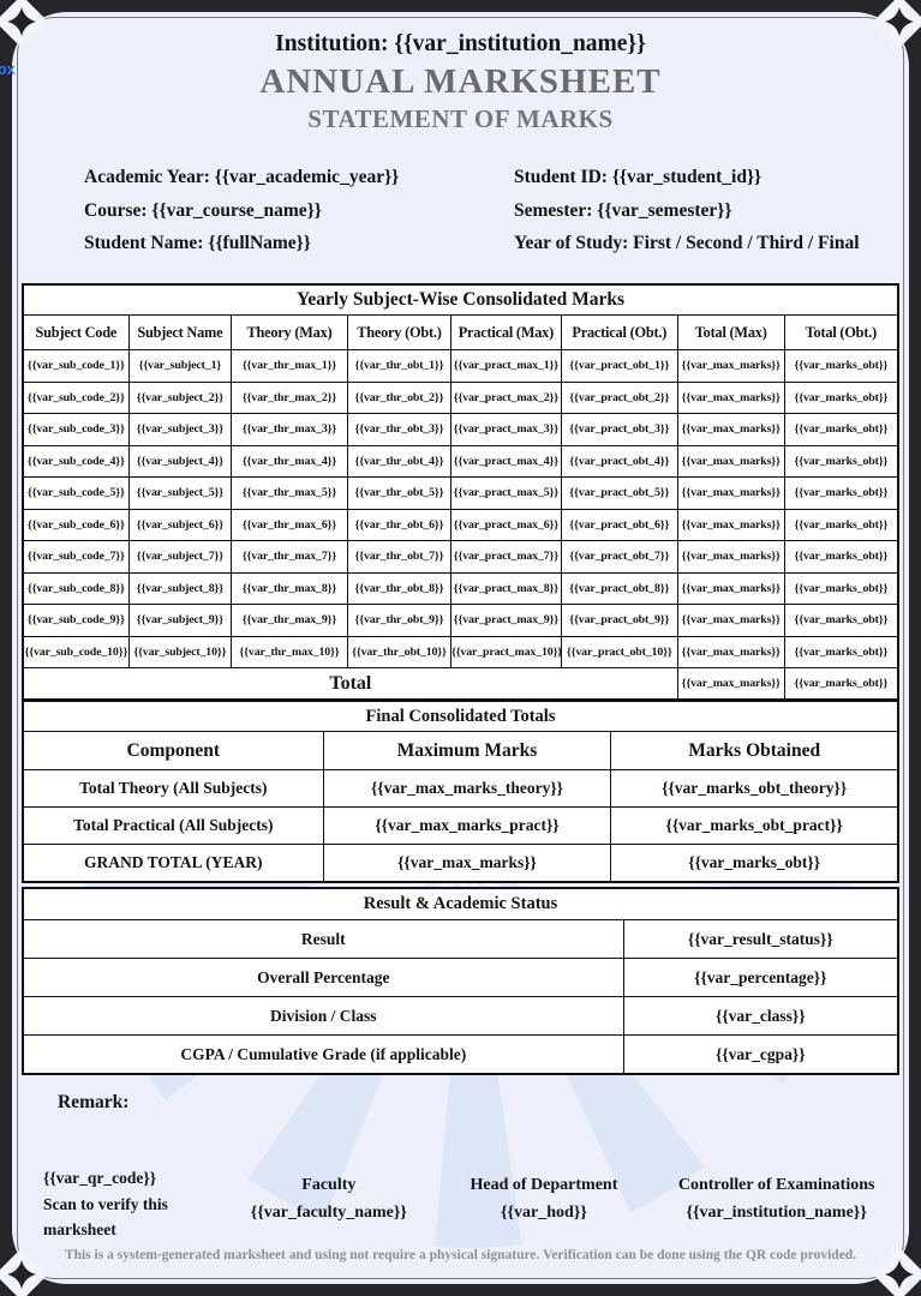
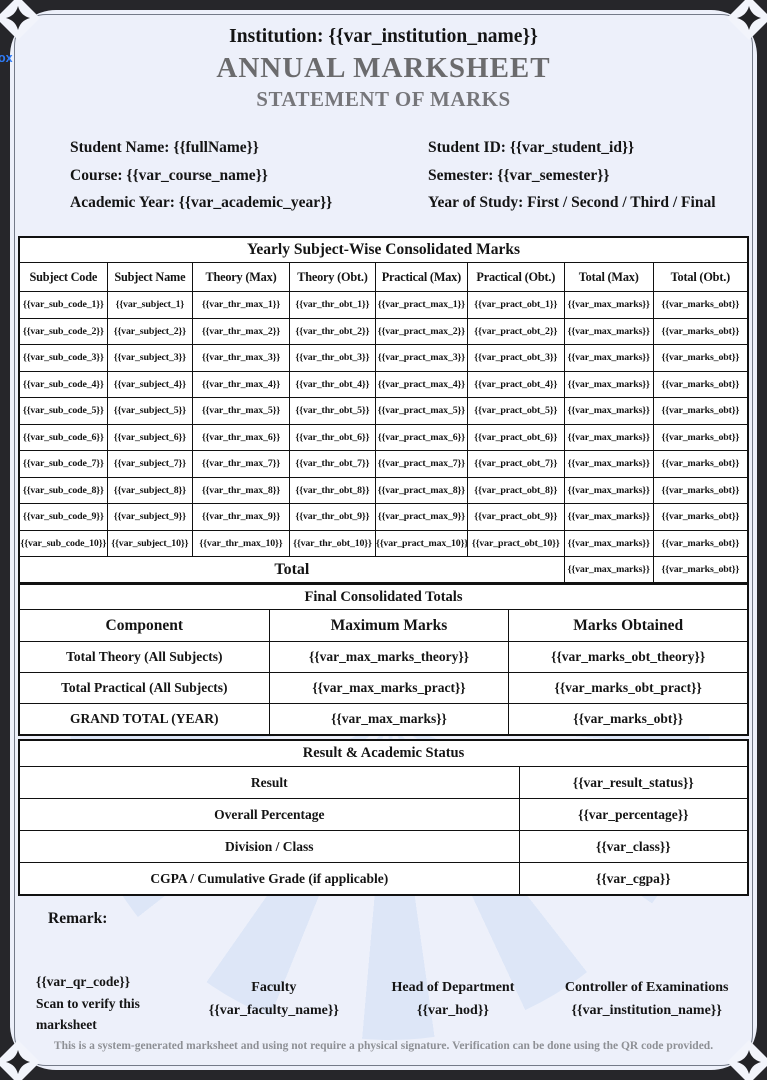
  Institution: {{var_institution_name}}
  ANNUAL MARKSHEET
  STATEMENT OF MARKS
- Academic Year: {{var_academic_year}}
+ Student Name: {{fullName}}
  Course: {{var_course_name}}
- Student Name: {{fullName}}
+ Academic Year: {{var_academic_year}}
  Student ID: {{var_student_id}}
  Semester: {{var_semester}}
  Year of Study: First / Second / Third / Final
  Yearly Subject-Wise Consolidated Marks
  Subject Code	Subject Name	Theory (Max)	Theory (Obt.)	Practical (Max)	Practical (Obt.)	Total (Max)	Total (Obt.)
  {{var_sub_code_1}}	{{var_subject_1}	{{var_thr_max_1}}	{{var_thr_obt_1}}	{{var_pract_max_1}}	{{var_pract_obt_1}}	{{var_max_marks}}	{{var_marks_obt}}
  {{var_sub_code_2}}	{{var_subject_2}}	{{var_thr_max_2}}	{{var_thr_obt_2}}	{{var_pract_max_2}}	{{var_pract_obt_2}}	{{var_max_marks}}	{{var_marks_obt}}
  {{var_sub_code_3}}	{{var_subject_3}}	{{var_thr_max_3}}	{{var_thr_obt_3}}	{{var_pract_max_3}}	{{var_pract_obt_3}}	{{var_max_marks}}	{{var_marks_obt}}
  {{var_sub_code_4}}	{{var_subject_4}}	{{var_thr_max_4}}	{{var_thr_obt_4}}	{{var_pract_max_4}}	{{var_pract_obt_4}}	{{var_max_marks}}	{{var_marks_obt}}
  {{var_sub_code_5}}	{{var_subject_5}}	{{var_thr_max_5}}	{{var_thr_obt_5}}	{{var_pract_max_5}}	{{var_pract_obt_5}}	{{var_max_marks}}	{{var_marks_obt}}
  {{var_sub_code_6}}	{{var_subject_6}}	{{var_thr_max_6}}	{{var_thr_obt_6}}	{{var_pract_max_6}}	{{var_pract_obt_6}}	{{var_max_marks}}	{{var_marks_obt}}
  {{var_sub_code_7}}	{{var_subject_7}}	{{var_thr_max_7}}	{{var_thr_obt_7}}	{{var_pract_max_7}}	{{var_pract_obt_7}}	{{var_max_marks}}	{{var_marks_obt}}
  {{var_sub_code_8}}	{{var_subject_8}}	{{var_thr_max_8}}	{{var_thr_obt_8}}	{{var_pract_max_8}}	{{var_pract_obt_8}}	{{var_max_marks}}	{{var_marks_obt}}
  {{var_sub_code_9}}	{{var_subject_9}}	{{var_thr_max_9}}	{{var_thr_obt_9}}	{{var_pract_max_9}}	{{var_pract_obt_9}}	{{var_max_marks}}	{{var_marks_obt}}
  {{var_sub_code_10}}	{{var_subject_10}}	{{var_thr_max_10}}	{{var_thr_obt_10}}	{{var_pract_max_10}}	{{var_pract_obt_10}}	{{var_max_marks}}	{{var_marks_obt}}
  Total	{{var_max_marks}}	{{var_marks_obt}}
  Final Consolidated Totals
  Component	Maximum Marks	Marks Obtained
  Total Theory (All Subjects)	{{var_max_marks_theory}}	{{var_marks_obt_theory}}
  Total Practical (All Subjects)	{{var_max_marks_pract}}	{{var_marks_obt_pract}}
  GRAND TOTAL (YEAR)	{{var_max_marks}}	{{var_marks_obt}}
  Result & Academic Status
  Result	{{var_result_status}}
  Overall Percentage	{{var_percentage}}
  Division / Class	{{var_class}}
  CGPA / Cumulative Grade (if applicable)	{{var_cgpa}}
  Remark:
  {{var_qr_code}}
  Scan to verify this
  marksheet
  Faculty
  {{var_faculty_name}}
  Head of Department
  {{var_hod}}
  Controller of Examinations
  {{var_institution_name}}
  This is a system-generated marksheet and using not require a physical signature. Verification can be done using the QR code provided.
  ox
